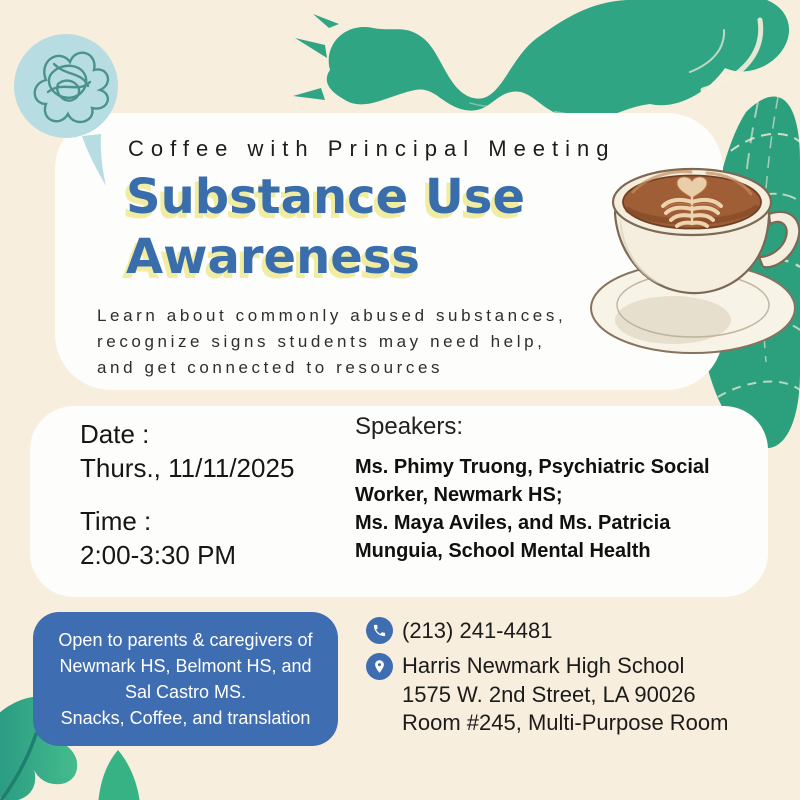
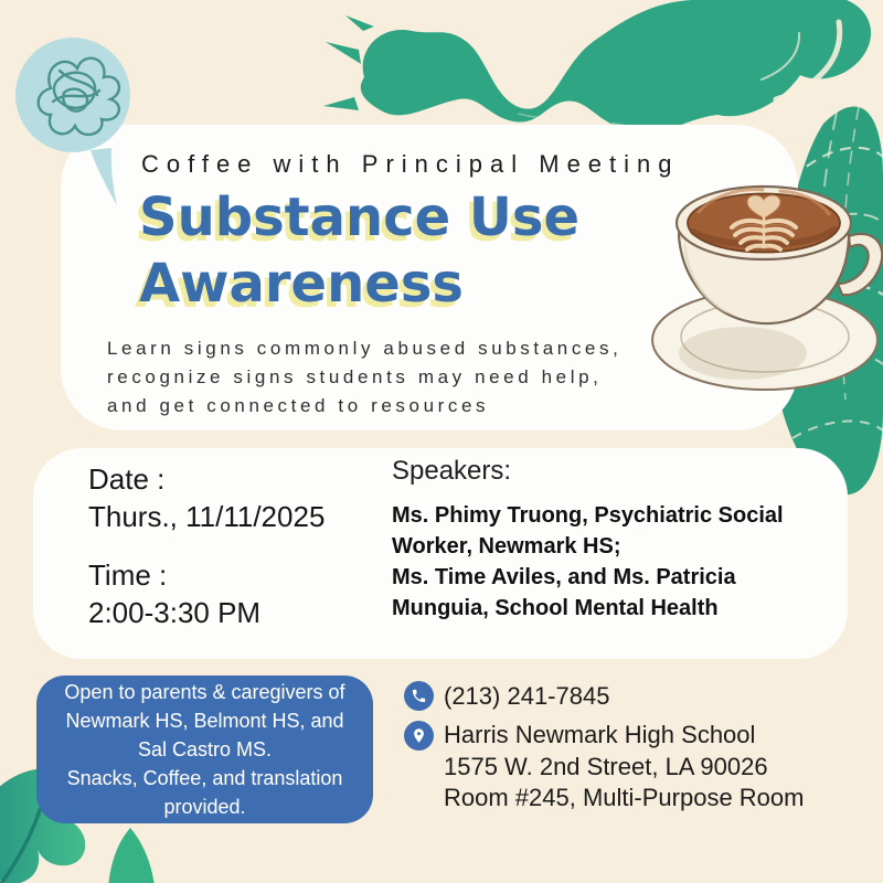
  Coffee with Principal Meeting
  Substance Use
  Awareness
- Learn about commonly abused substances,
+ Learn signs commonly abused substances,
  recognize signs students may need help,
  and get connected to resources
  Date :
  Thurs., 11/11/2025
  Time :
  2:00-3:30 PM
  Speakers:
  Ms. Phimy Truong, Psychiatric Social
  Worker, Newmark HS;
- Ms. Maya Aviles, and Ms. Patricia
+ Ms. Time Aviles, and Ms. Patricia
  Munguia, School Mental Health
  Open to parents & caregivers of
  Newmark HS, Belmont HS, and
  Sal Castro MS.
  Snacks, Coffee, and translation
+ provided.
- (213) 241-4481
+ (213) 241-7845
  Harris Newmark High School
  1575 W. 2nd Street, LA 90026
  Room #245, Multi-Purpose Room
